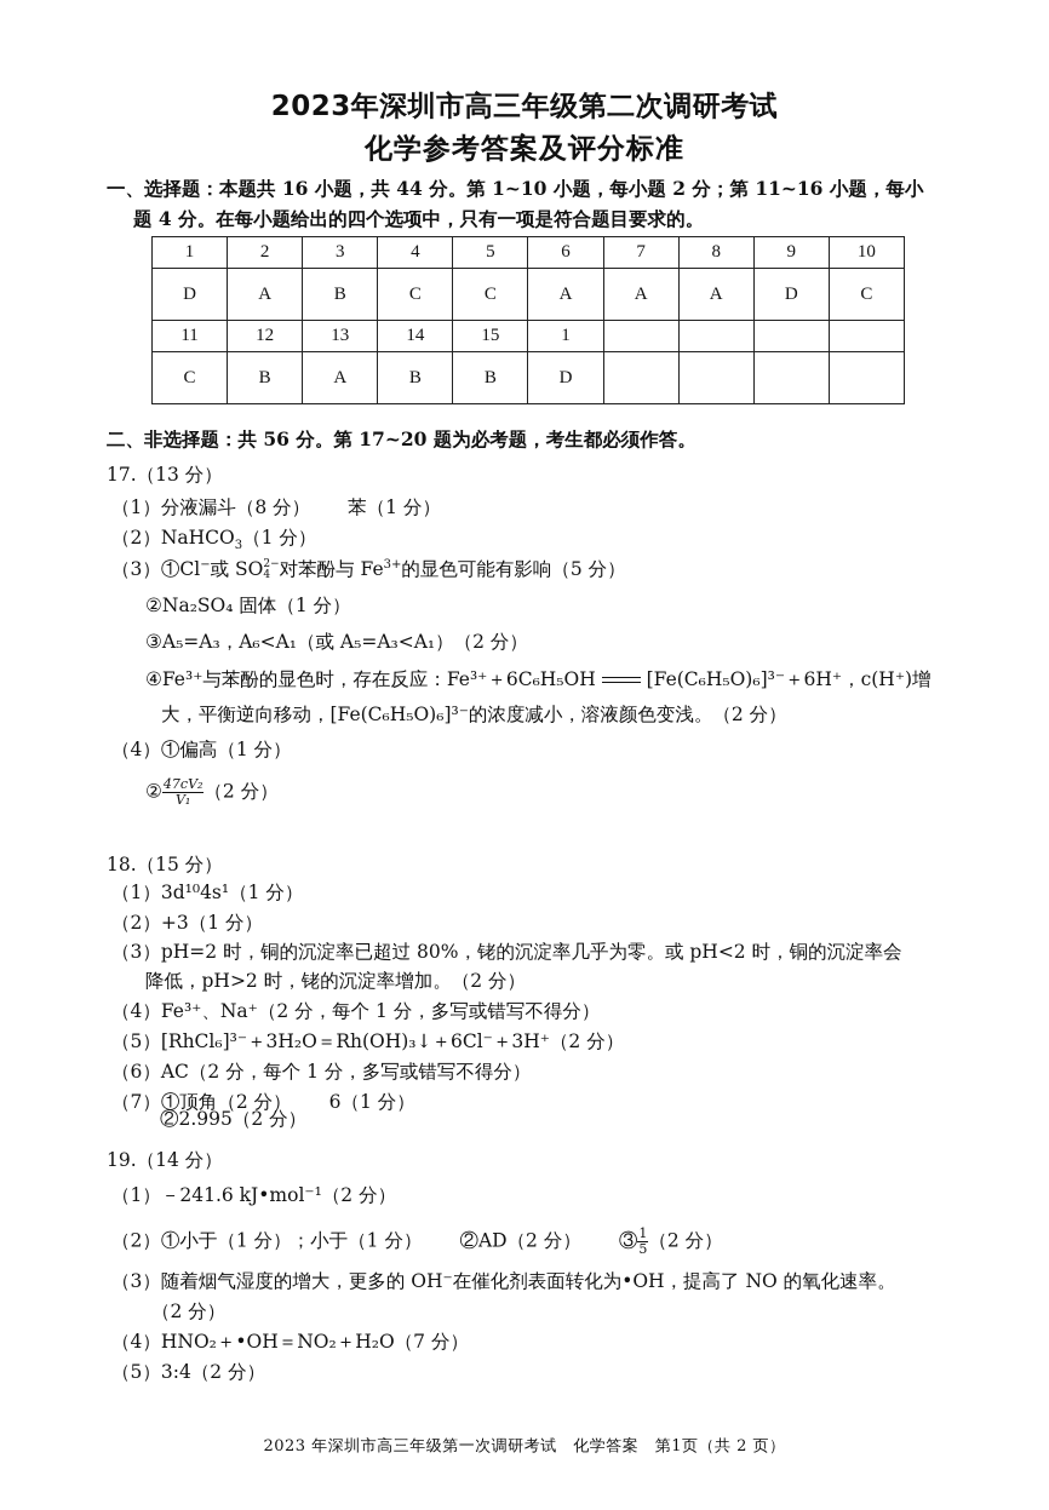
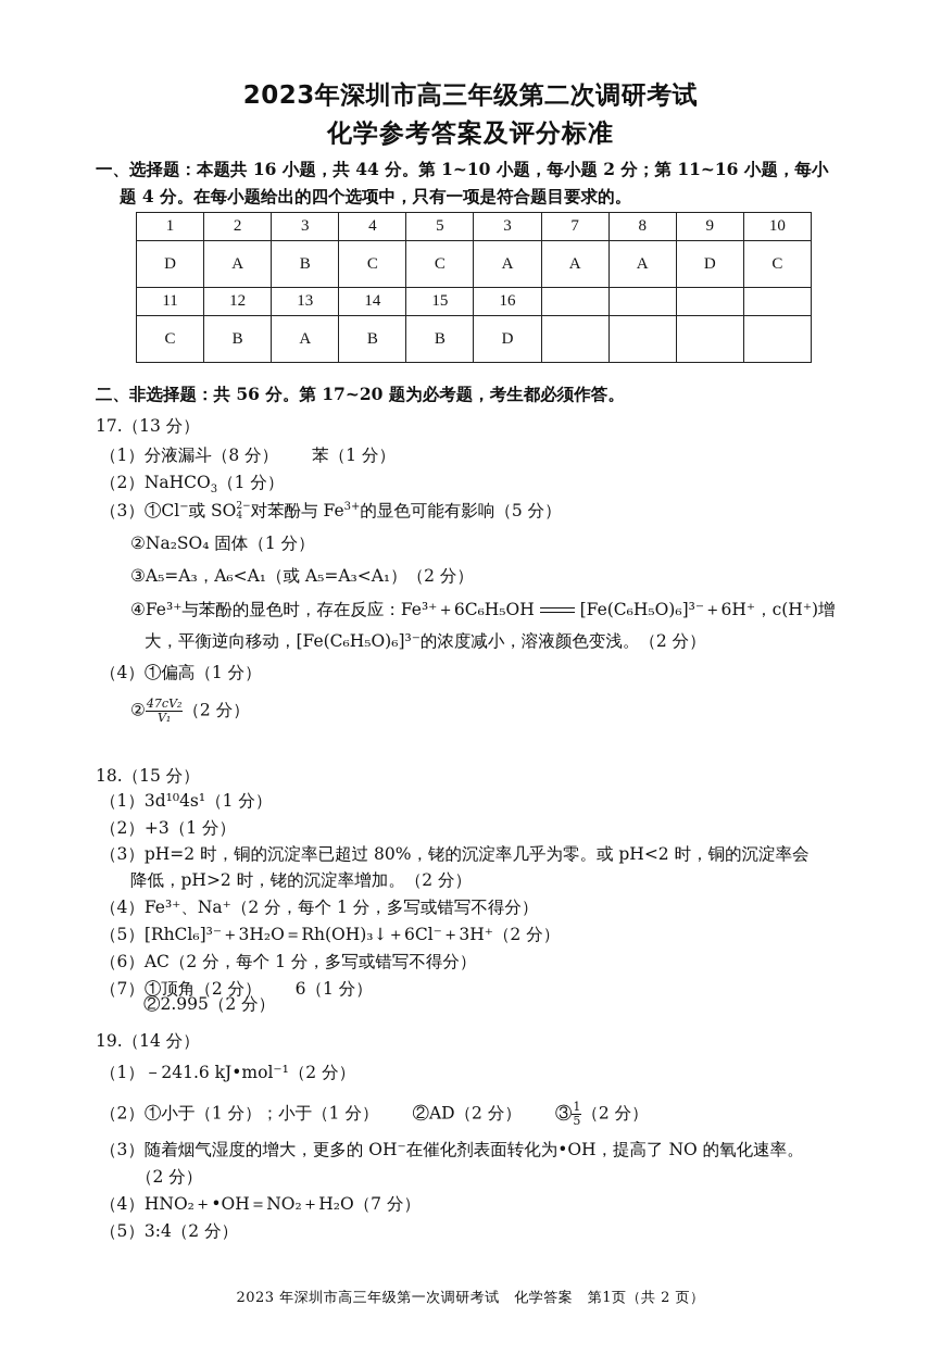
  2023年深圳市高三年级第二次调研考试
  化学参考答案及评分标准
  一、选择题：本题共 16 小题，共 44 分。第 1~10 小题，每小题 2 分；第 11~16 小题，每小
  题 4 分。在每小题给出的四个选项中，只有一项是符合题目要求的。
- 1	2	3	4	5	6	7	8	9	10
+ 1	2	3	4	5	3	7	8	9	10
  D	A	B	C	C	A	A	A	D	C
- 11	12	13	14	15	1
+ 11	12	13	14	15	16
  C	B	A	B	B	D
  二、非选择题：共 56 分。第 17~20 题为必考题，考生都必须作答。
  17.（13 分）
  （1）分液漏斗（8 分） 苯（1 分）
  （2）NaHCO3（1 分）
  （3）①Cl−或 SO
  2−
  4
  对苯酚与 Fe3+的显色可能有影响（5 分）
  ②Na₂SO₄ 固体（1 分）
  ③A₅=A₃，A₆<A₁（或 A₅=A₃<A₁）（2 分）
  ④Fe³⁺与苯酚的显色时，存在反应：Fe³⁺＋6C₆H₅OH [Fe(C₆H₅O)₆]³⁻＋6H⁺，c(H⁺)增
  大，平衡逆向移动，[Fe(C₆H₅O)₆]³⁻的浓度减小，溶液颜色变浅。（2 分）
  （4）①偏高（1 分）
  ②
  47cV₂
  V₁
  （2 分）
  18.（15 分）
  （1）3d¹⁰4s¹（1 分）
  （2）+3（1 分）
  （3）pH=2 时，铜的沉淀率已超过 80%，铑的沉淀率几乎为零。或 pH<2 时，铜的沉淀率会
  降低，pH>2 时，铑的沉淀率增加。（2 分）
  （4）Fe³⁺、Na⁺（2 分，每个 1 分，多写或错写不得分）
  （5）[RhCl₆]³⁻＋3H₂O＝Rh(OH)₃↓＋6Cl⁻＋3H⁺（2 分）
  （6）AC（2 分，每个 1 分，多写或错写不得分）
  （7）①顶角（2 分） 6（1 分）
  ②2.995（2 分）
  19.（14 分）
  （1）－241.6 kJ•mol⁻¹（2 分）
  （2）①小于（1 分）；小于（1 分） ②AD（2 分） ③
  1
  5
  （2 分）
  （3）随着烟气湿度的增大，更多的 OH⁻在催化剂表面转化为•OH，提高了 NO 的氧化速率。
  （2 分）
  （4）HNO₂＋•OH＝NO₂＋H₂O（7 分）
  （5）3:4（2 分）
  2023 年深圳市高三年级第一次调研考试 化学答案 第1页（共 2 页）
